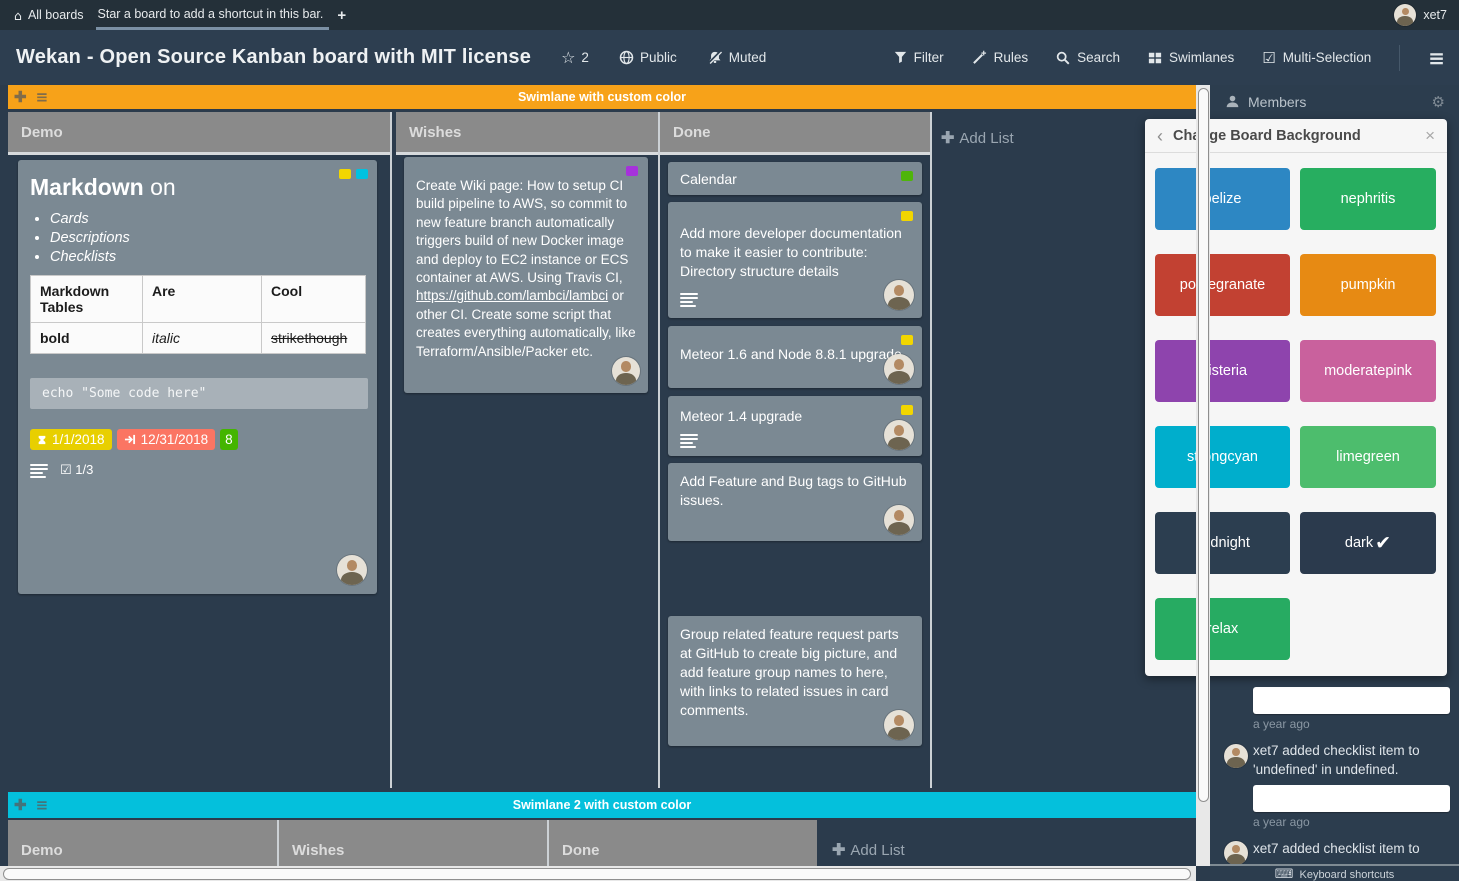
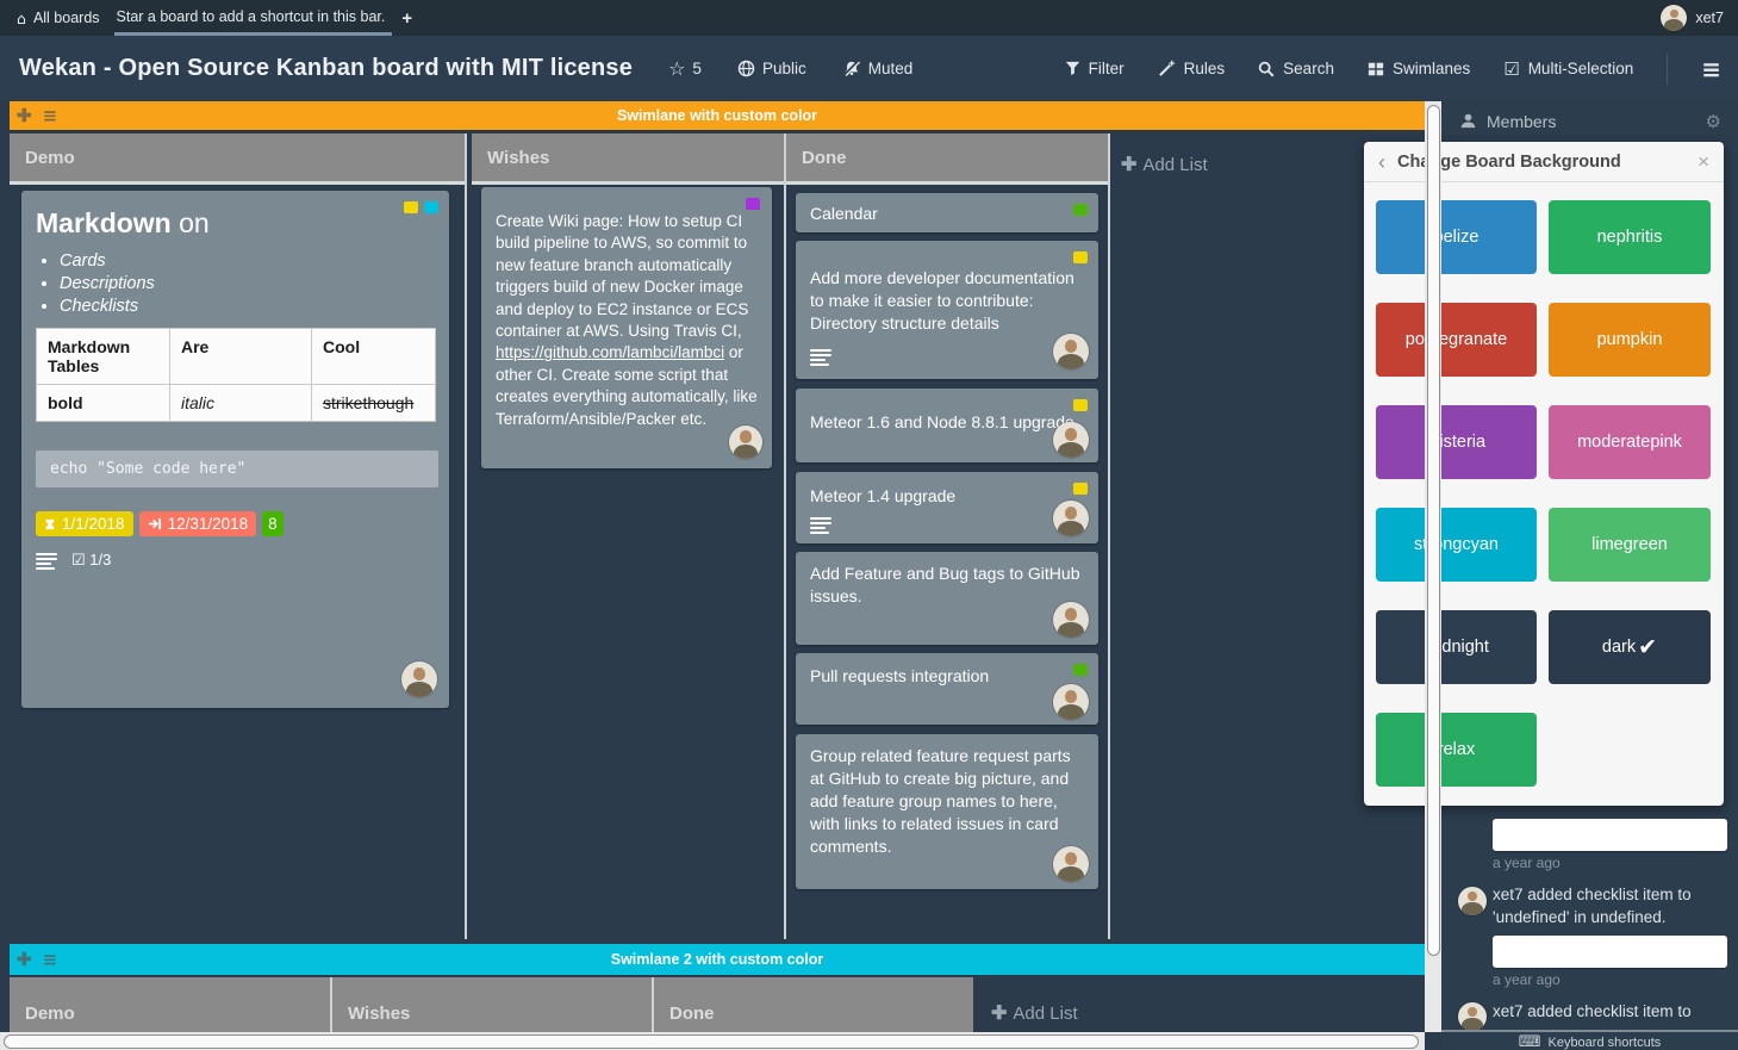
  ⌂
  All boards
  Star a board to add a shortcut in this bar.
  +
  xet7
  Wekan - Open Source Kanban board with MIT license
  ☆
- 2
+ 5
  Public
  Muted
  Filter
  Rules
  Search
  Swimlanes
  ☑
  Multi-Selection
  ≡
  ✚
  ≡
  Swimlane with custom color
  Demo
  Wishes
  Done
  ✚
  Add List
  Markdown on
  Cards
  Descriptions
  Checklists
  Markdown Tables	Are	Cool
  bold	italic	strikethough
  echo "Some code here"
  1/1/2018
  12/31/2018
  8
  ☑ 1/3
  Create Wiki page: How to setup CI build pipeline to AWS, so commit to new feature branch automatically triggers build of new Docker image and deploy to EC2 instance or ECS container at AWS. Using Travis CI, https://github.com/lambci/lambci or other CI. Create some script that creates everything automatically, like Terraform/Ansible/Packer etc.
  Calendar
  Add more developer documentation to make it easier to contribute: Directory structure details
  Meteor 1.6 and Node 8.8.1 upgrad
  Meteor 1.4 upgrade
  Add Feature and Bug tags to GitHub issues.
+ Pull requests integration
  Group related feature request parts at GitHub to create big picture, and add feature group names to here, with links to related issues in card comments.
  ✚
  ≡
  Swimlane 2 with custom color
  Demo
  Wishes
  Done
  ✚
  Add List
  Members
  ⚙
  a year ago
  xet7 added checklist item to 'undefined' in undefined.
  a year ago
  xet7 added checklist item to
  ⌨
  Keyboard shortcuts
  ‹
  Chge Board Background
  ×
  elize
  nephritis
  poegranate
  pumpkin
  isteria
  moderatepink
  sngcyan
  limegreen
  dnight
  dark
  ✔
  elax
